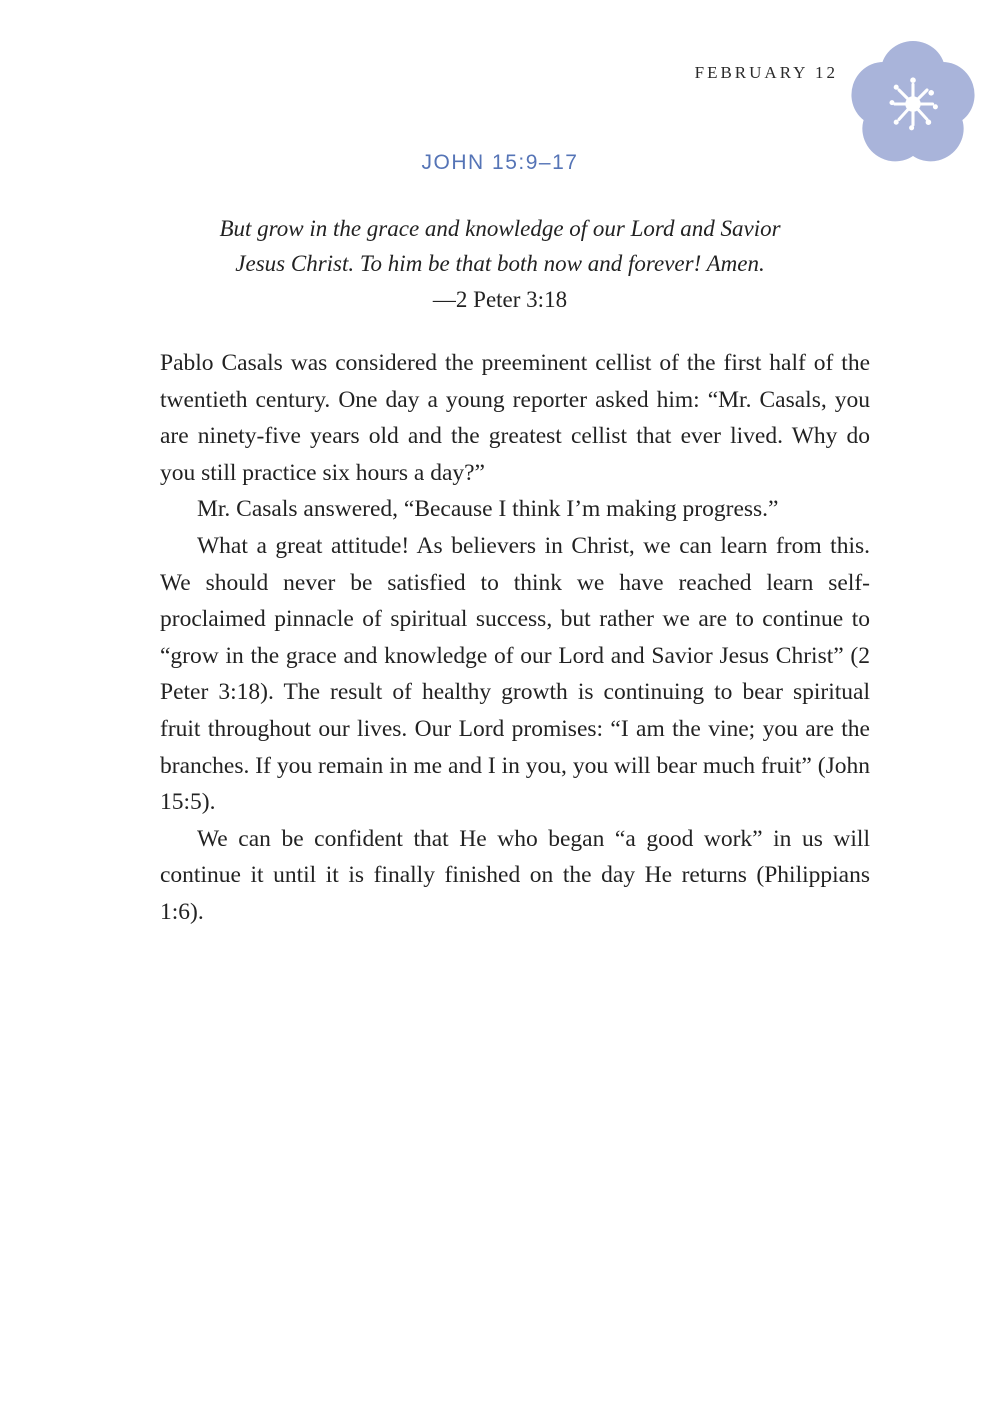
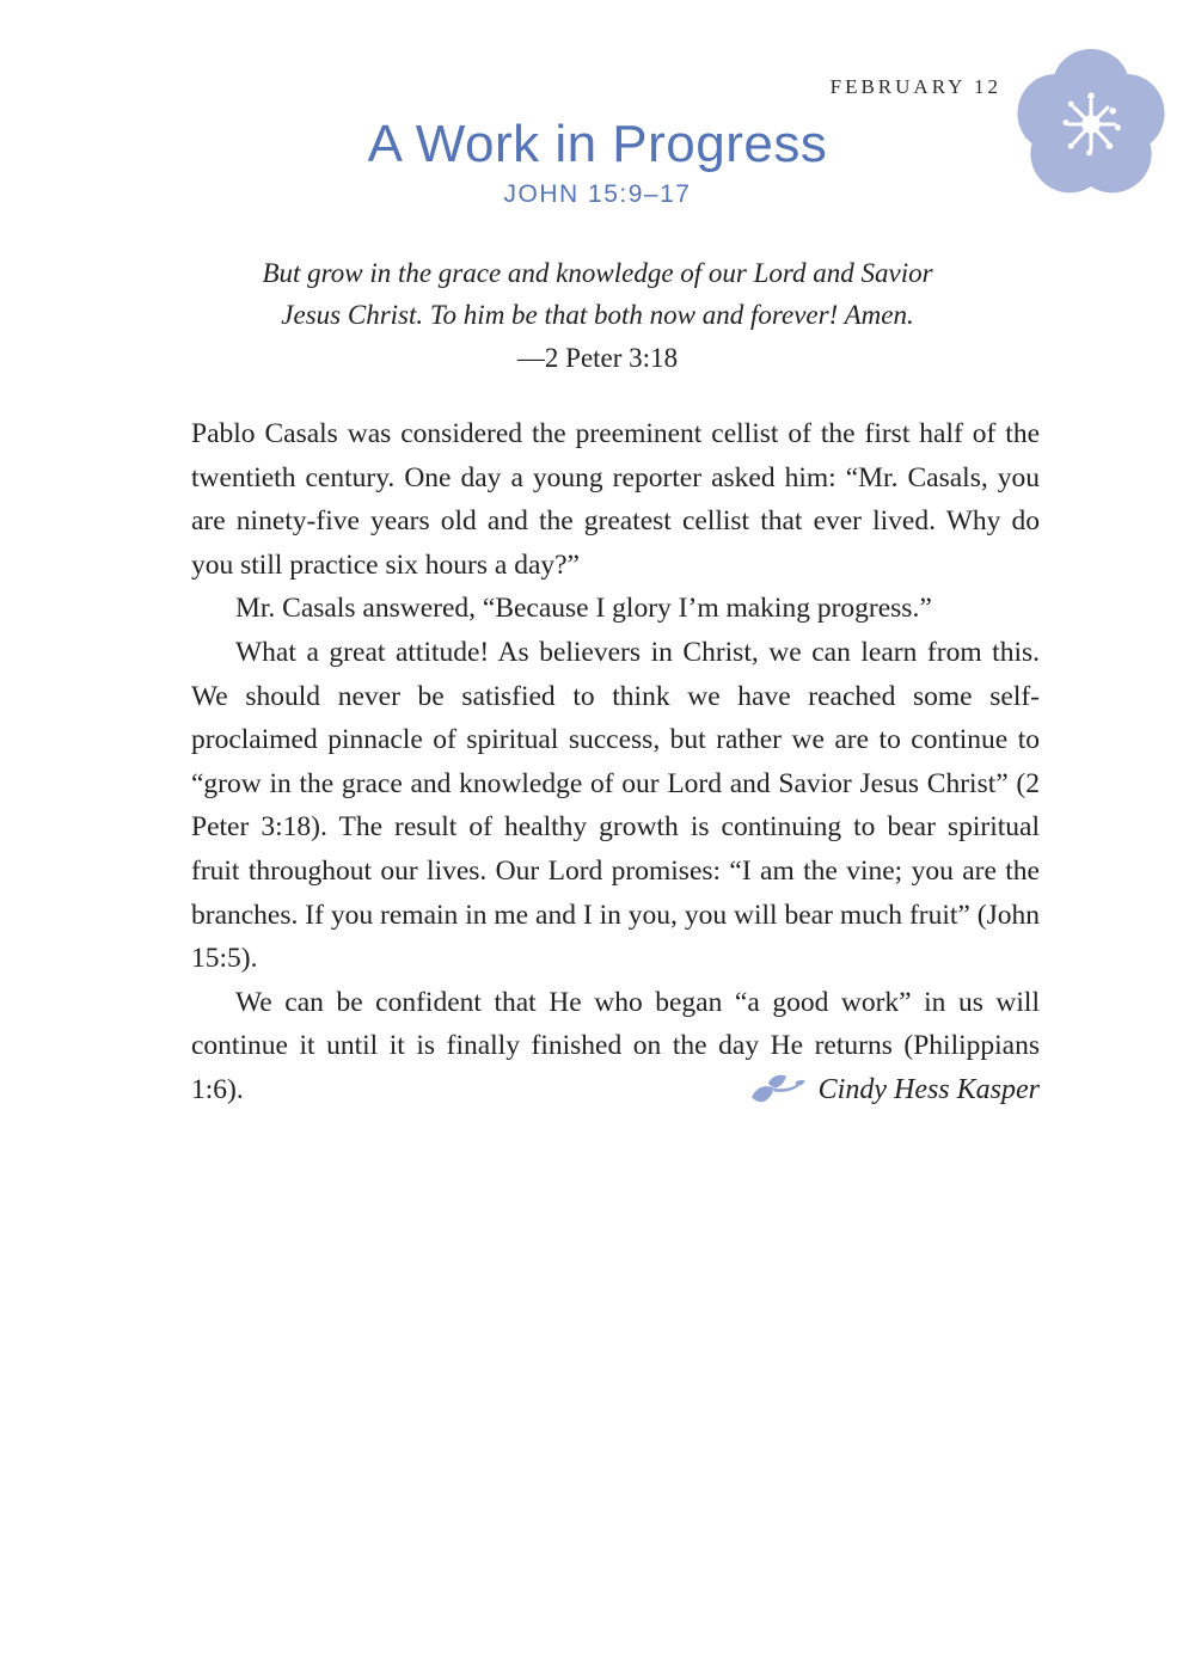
  FEBRUARY 12
+ A Work in Progress
  JOHN 15:9–17
  But grow in the grace and knowledge of our Lord and Savior
  Jesus Christ. To him be that both now and forever! Amen.
  —2 Peter 3:18
  Pablo Casals was considered the preeminent cellist of the first half of the twentieth century. One day a young reporter asked him: “Mr. Casals, you are ninety-five years old and the greatest cellist that ever lived. Why do you still practice six hours a day?”
- Mr. Casals answered, “Because I think I’m making progress.”
+ Mr. Casals answered, “Because I glory I’m making progress.”
- What a great attitude! As believers in Christ, we can learn from this. We should never be satisfied to think we have reached learn self-proclaimed pinnacle of spiritual success, but rather we are to continue to “grow in the grace and knowledge of our Lord and Savior Jesus Christ” (2 Peter 3:18). The result of healthy growth is continuing to bear spiritual fruit throughout our lives. Our Lord promises: “I am the vine; you are the branches. If you remain in me and I in you, you will bear much fruit” (John 15:5).
+ What a great attitude! As believers in Christ, we can learn from this. We should never be satisfied to think we have reached some self-proclaimed pinnacle of spiritual success, but rather we are to continue to “grow in the grace and knowledge of our Lord and Savior Jesus Christ” (2 Peter 3:18). The result of healthy growth is continuing to bear spiritual fruit throughout our lives. Our Lord promises: “I am the vine; you are the branches. If you remain in me and I in you, you will bear much fruit” (John 15:5).
  We can be confident that He who began “a good work” in us will continue it until it is finally finished on the day He returns (Philippians 1:6).
+ Cindy Hess Kasper
